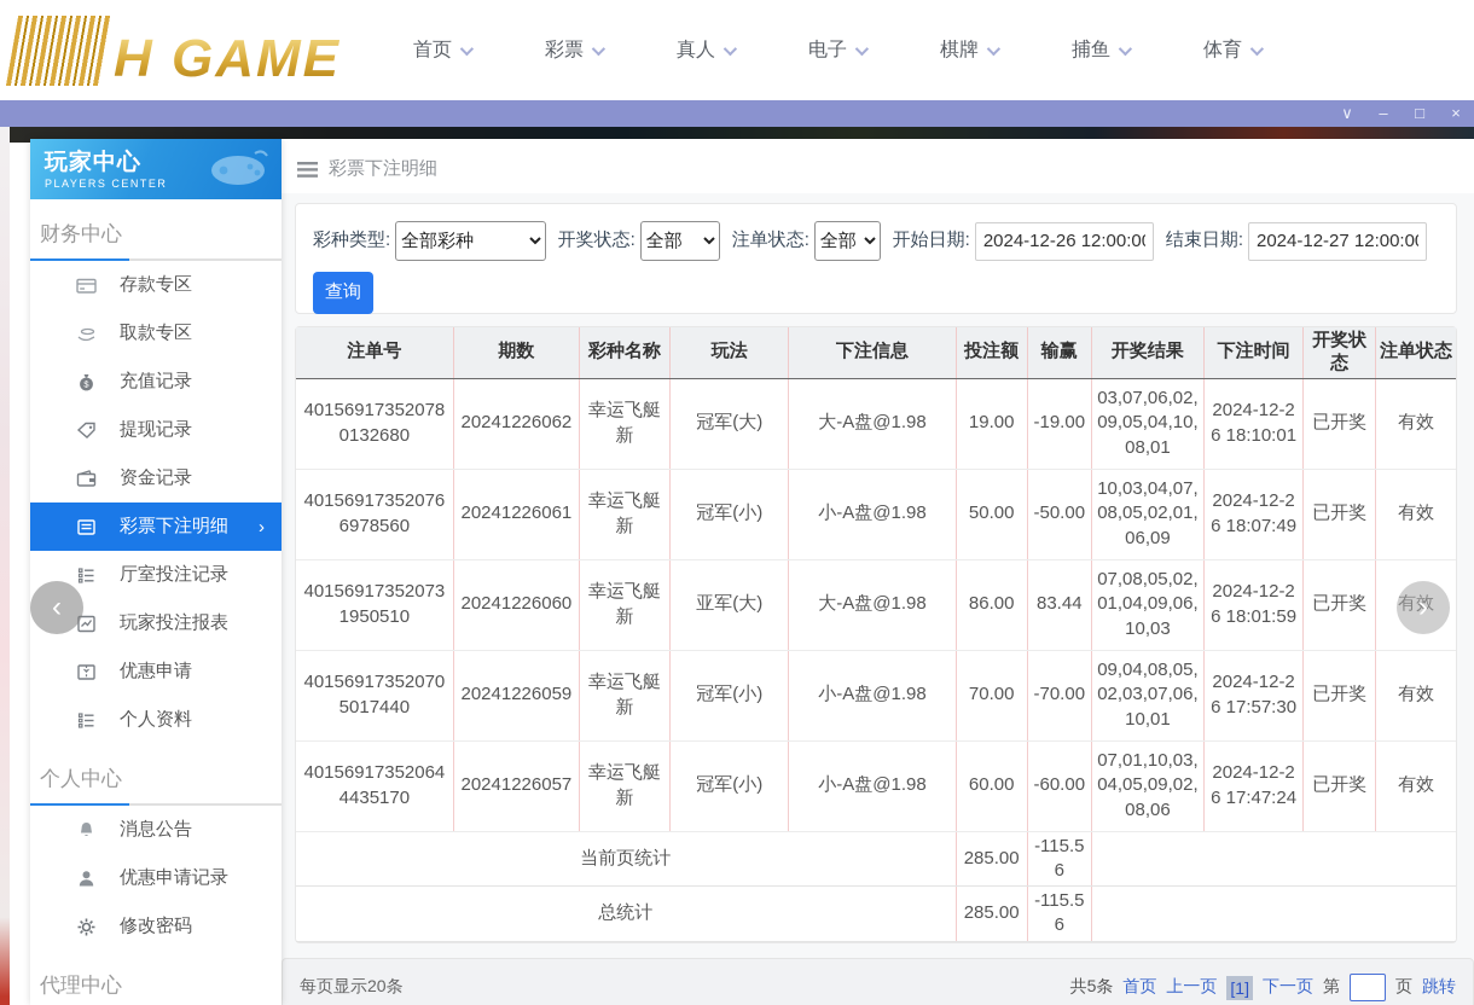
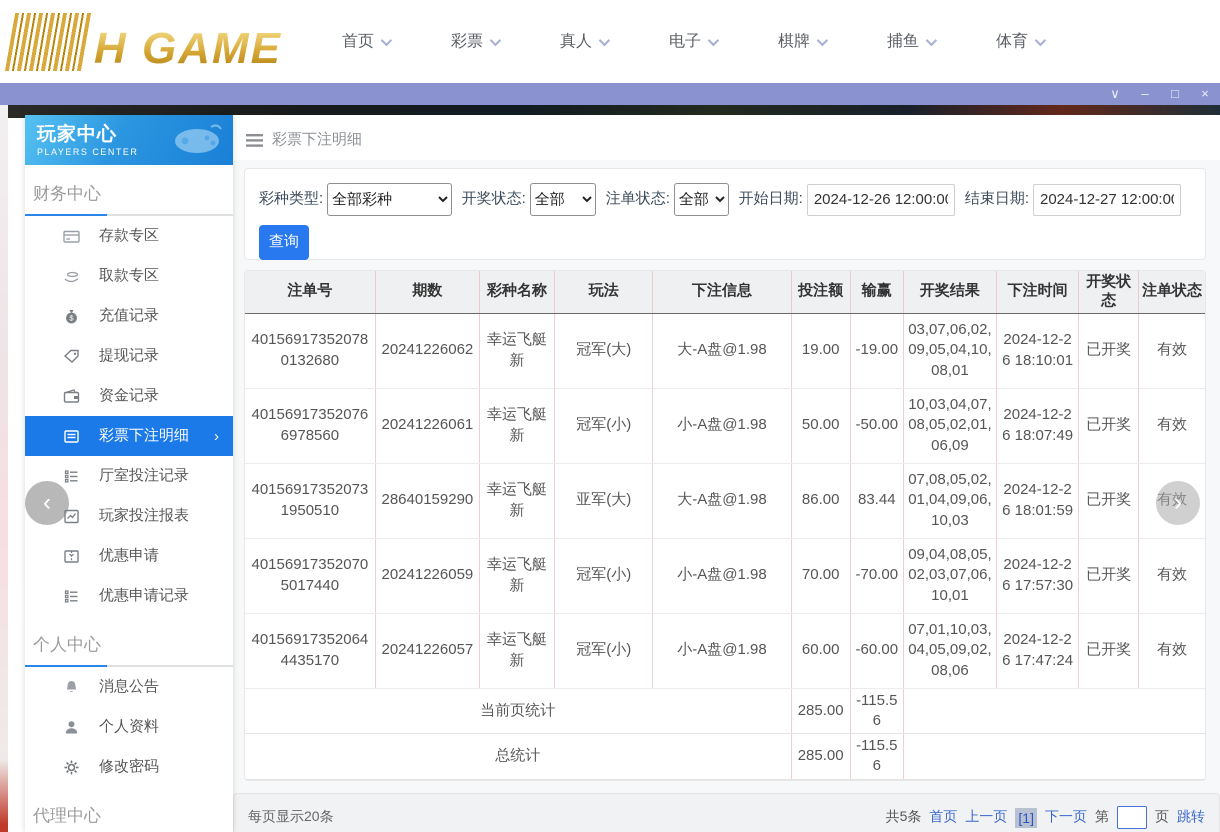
  H GAME
  首页
  彩票
  真人
  电子
  棋牌
  捕鱼
  体育
  ∨
  –
  □
  ×
  彩票下注明细
  彩种类型:
  全部彩种
  开奖状态:
  全部
  注单状态:
  全部
  开始日期:
  2024-12-26 12:00:0
  结束日期:
  2024-12-27 12:00:0
  查询
  注单号	期数	彩种名称	玩法	下注信息	投注额	输赢	开奖结果	下注时间	开奖状态	注单状态
  401569173520780132680	20241226062	幸运飞艇新	冠军(大)	大-A盘@1.98	19.00	-19.00	03,07,06,02,09,05,04,10,08,01	2024-12-26 18:10:01	已开奖	有效
  401569173520766978560	20241226061	幸运飞艇新	冠军(小)	小-A盘@1.98	50.00	-50.00	10,03,04,07,08,05,02,01,06,09	2024-12-26 18:07:49	已开奖	有效
- 401569173520731950510	20241226060	幸运飞艇新	亚军(大)	大-A盘@1.98	86.00	83.44	07,08,05,02,01,04,09,06,10,03	2024-12-26 18:01:59	已开奖	有效
+ 401569173520731950510	28640159290	幸运飞艇新	亚军(大)	大-A盘@1.98	86.00	83.44	07,08,05,02,01,04,09,06,10,03	2024-12-26 18:01:59	已开奖	有效
  401569173520705017440	20241226059	幸运飞艇新	冠军(小)	小-A盘@1.98	70.00	-70.00	09,04,08,05,02,03,07,06,10,01	2024-12-26 17:57:30	已开奖	有效
  401569173520644435170	20241226057	幸运飞艇新	冠军(小)	小-A盘@1.98	60.00	-60.00	07,01,10,03,04,05,09,02,08,06	2024-12-26 17:47:24	已开奖	有效
  当前页统计	285.00	-115.56
  总统计	285.00	-115.56
  每页显示20条
  共5条
  首页
  上一页
  [1]
  下一页
  第
  页
  跳转
  玩家中心
  PLAYERS CENTER
  财务中心
  存款专区
  取款专区
  $
  充值记录
  提现记录
  资金记录
  彩票下注明细
  ›
  厅室投注记录
  玩家投注报表
  优惠申请
- 个人资料
+ 优惠申请记录
  个人中心
  消息公告
- 优惠申请记录
+ 个人资料
  修改密码
  代理中心
  ‹
  ›
